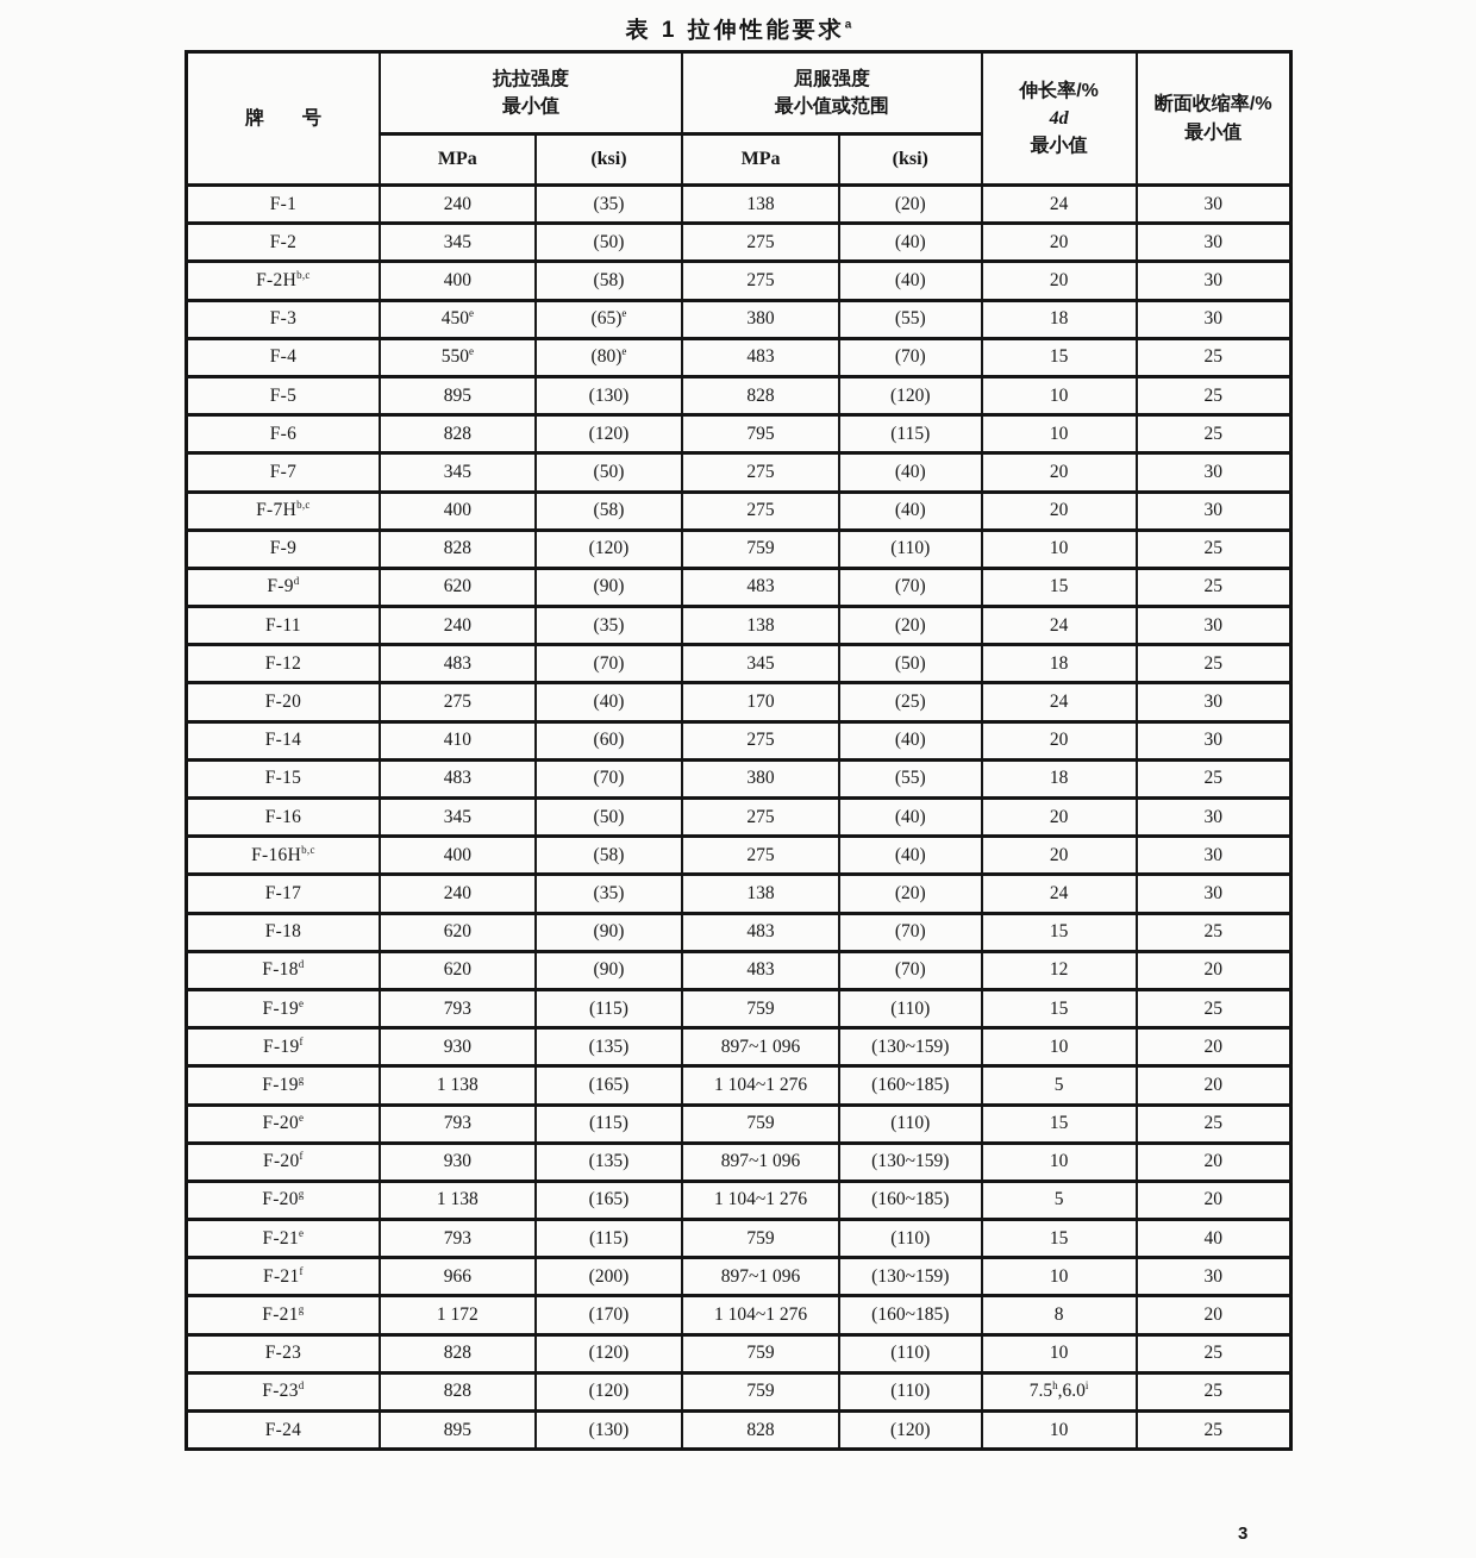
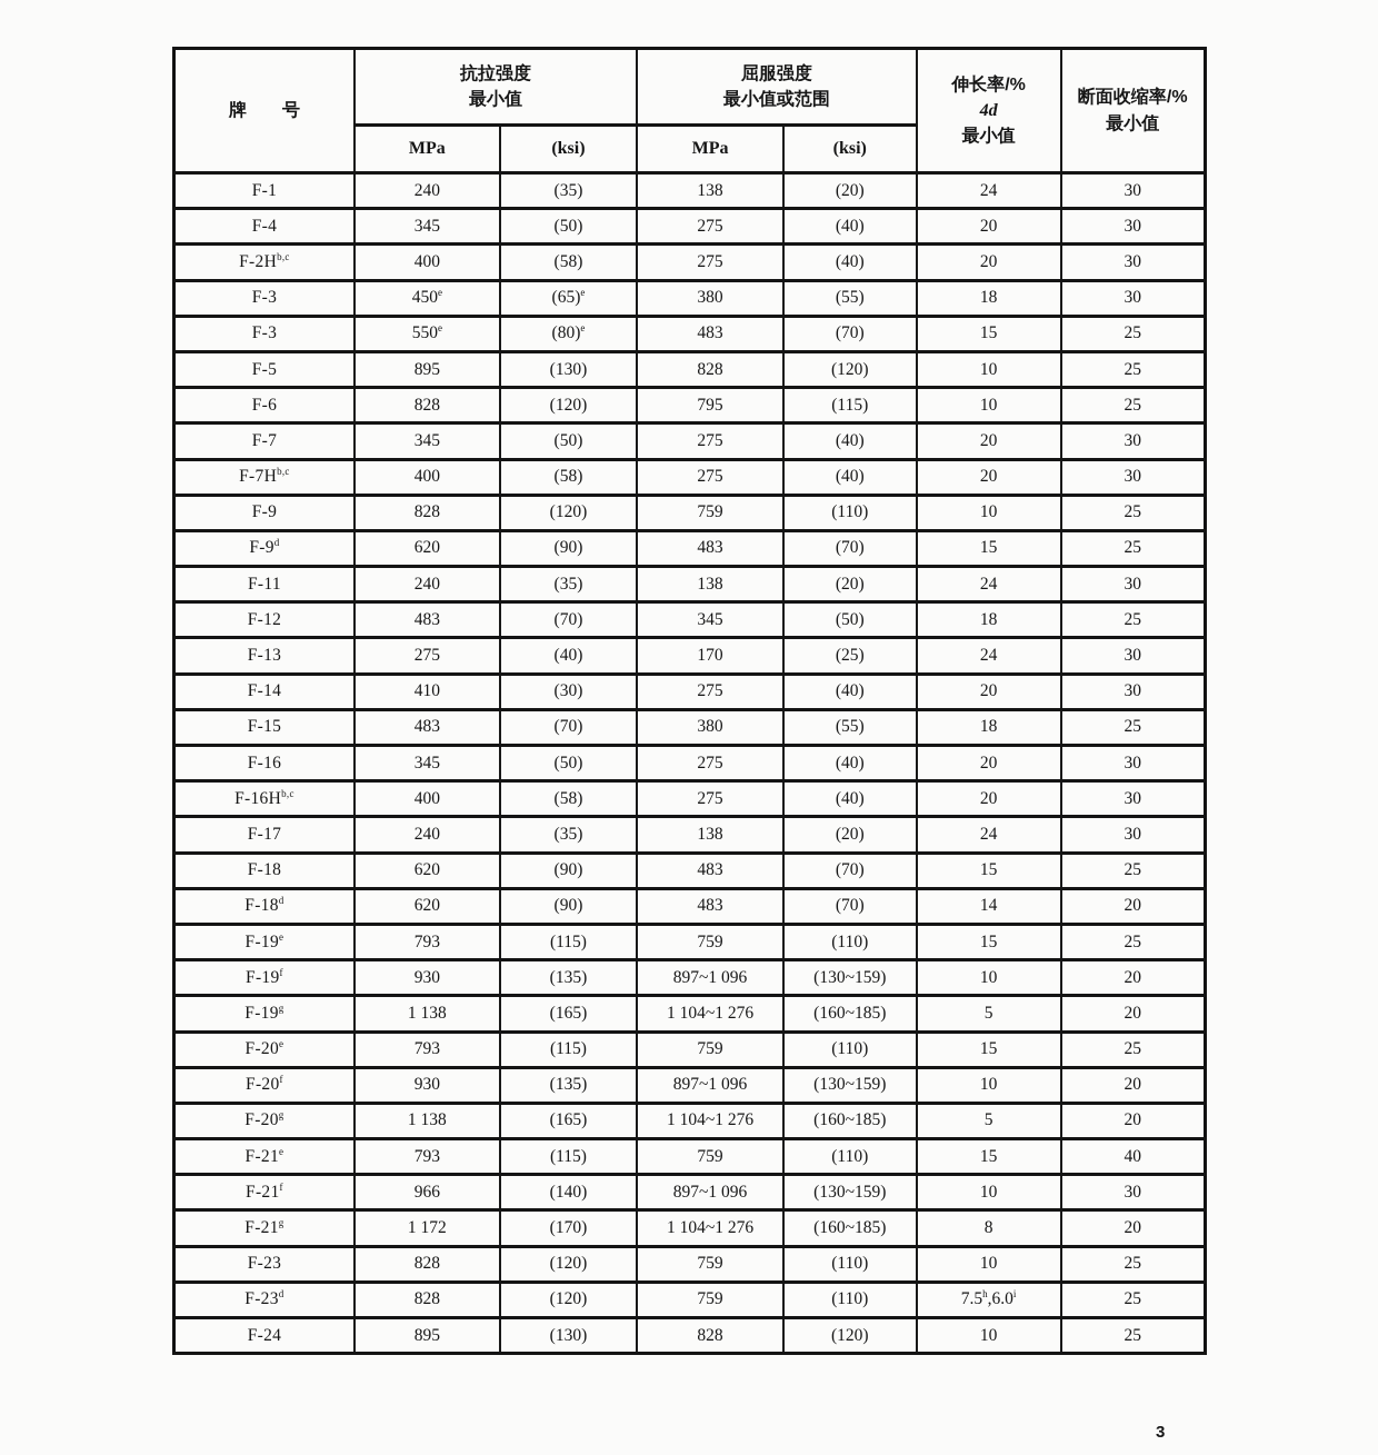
- 表 1 拉伸性能要求a
  牌 号	抗拉强度 最小值	屈服强度 最小值或范围	伸长率/% 4d 最小值	断面收缩率/% 最小值
  MPa	(ksi)	MPa	(ksi)
  F-1	240	(35)	138	(20)	24	30
- F-2	345	(50)	275	(40)	20	30
+ F-4	345	(50)	275	(40)	20	30
  F-2Hb,c	400	(58)	275	(40)	20	30
  F-3	450e	(65)e	380	(55)	18	30
- F-4	550e	(80)e	483	(70)	15	25
+ F-3	550e	(80)e	483	(70)	15	25
  F-5	895	(130)	828	(120)	10	25
  F-6	828	(120)	795	(115)	10	25
  F-7	345	(50)	275	(40)	20	30
  F-7Hb,c	400	(58)	275	(40)	20	30
  F-9	828	(120)	759	(110)	10	25
  F-9d	620	(90)	483	(70)	15	25
  F-11	240	(35)	138	(20)	24	30
  F-12	483	(70)	345	(50)	18	25
- F-20	275	(40)	170	(25)	24	30
+ F-13	275	(40)	170	(25)	24	30
- F-14	410	(60)	275	(40)	20	30
+ F-14	410	(30)	275	(40)	20	30
  F-15	483	(70)	380	(55)	18	25
  F-16	345	(50)	275	(40)	20	30
  F-16Hb,c	400	(58)	275	(40)	20	30
  F-17	240	(35)	138	(20)	24	30
  F-18	620	(90)	483	(70)	15	25
- F-18d	620	(90)	483	(70)	12	20
+ F-18d	620	(90)	483	(70)	14	20
  F-19e	793	(115)	759	(110)	15	25
  F-19f	930	(135)	897~1 096	(130~159)	10	20
  F-19g	1 138	(165)	1 104~1 276	(160~185)	5	20
  F-20e	793	(115)	759	(110)	15	25
  F-20f	930	(135)	897~1 096	(130~159)	10	20
  F-20g	1 138	(165)	1 104~1 276	(160~185)	5	20
  F-21e	793	(115)	759	(110)	15	40
- F-21f	966	(200)	897~1 096	(130~159)	10	30
+ F-21f	966	(140)	897~1 096	(130~159)	10	30
  F-21g	1 172	(170)	1 104~1 276	(160~185)	8	20
  F-23	828	(120)	759	(110)	10	25
  F-23d	828	(120)	759	(110)	7.5h,6.0i	25
  F-24	895	(130)	828	(120)	10	25
  3
